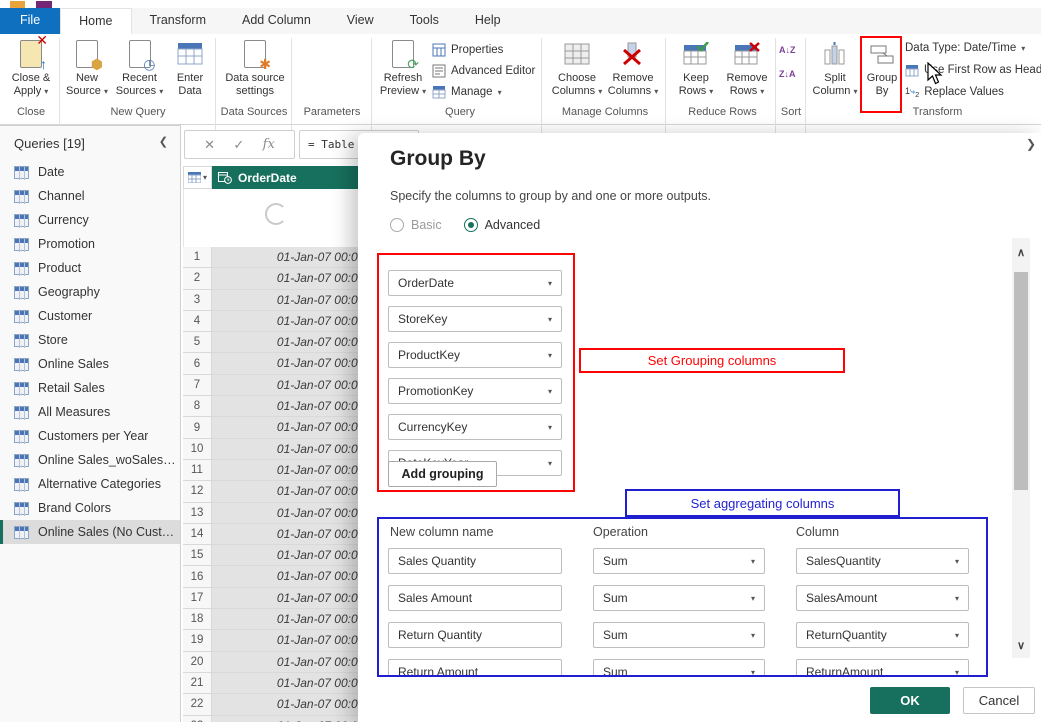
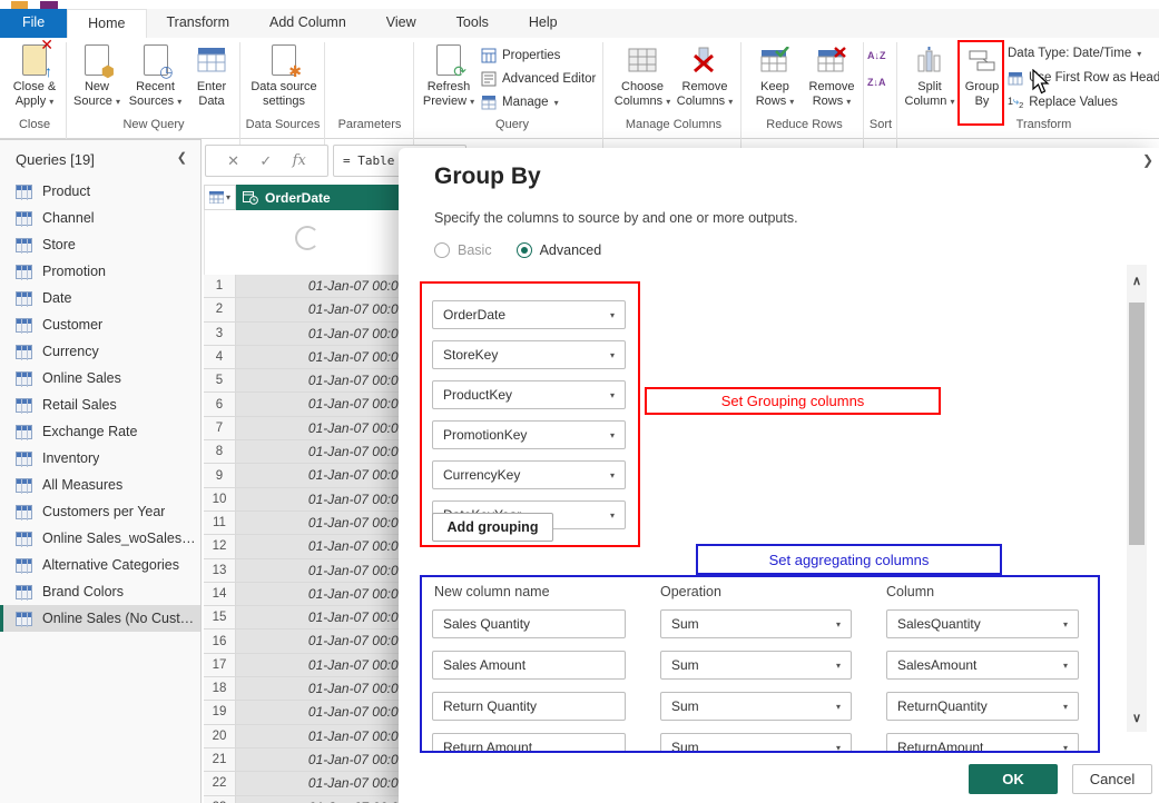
  File
  Home
  Transform
  Add Column
  View
  Tools
  Help
  ✕
  ↑
  Close & Apply ▾
  Close
  ⬢
  New Source ▾
  ◷
  Recent Sources ▾
  Enter Data
  New Query
  ✱
  Data source settings
  Data Sources
  Parameters
  ⟳
  Refresh Preview ▾
  Properties
  Advanced Editor
  Manage
  ▾
  Query
  Choose Columns ▾
  Remove Columns ▾
  Manage Columns
  Keep Rows ▾
  Remove Rows ▾
  Reduce Rows
  A↓Z
  Z↓A
  Sort
  Split Column ▾
  Group By
  Data Type: Date/Time
  ▾
  e First Row as Head
  1⤷2
  Replace Values
  Transform
  Queries [19]
  ❮
- Date
+ Product
  Channel
- Currency
+ Store
  Promotion
- Product
+ Date
- Geography
  Customer
- Store
+ Currency
  Online Sales
  Retail Sales
+ Exchange Rate
+ Inventory
  All Measures
  Customers per Year
  Online Sales_woSalesAm
  Alternative Categories
  Brand Colors
  Online Sales (No Custom
  ✕
  ✓
  fx
  = Table
  ▾
  OrderDate
  1
  01-Jan-07 00:0
  2
  01-Jan-07 00:0
  3
  01-Jan-07 00:0
  4
  01-Jan-07 00:0
  5
  01-Jan-07 00:0
  6
  01-Jan-07 00:0
  7
  01-Jan-07 00:0
  8
  01-Jan-07 00:0
  9
  01-Jan-07 00:0
  10
  01-Jan-07 00:0
  11
  01-Jan-07 00:0
  12
  01-Jan-07 00:0
  13
  01-Jan-07 00:0
  14
  01-Jan-07 00:0
  15
  01-Jan-07 00:0
  16
  01-Jan-07 00:0
  17
  01-Jan-07 00:0
  18
  01-Jan-07 00:0
  19
  01-Jan-07 00:0
  20
  01-Jan-07 00:0
  21
  01-Jan-07 00:0
  22
  01-Jan-07 00:0
  Group By
- Specify the columns to group by and one or more outputs.
+ Specify the columns to source by and one or more outputs.
  Basic
  Advanced
  OrderDate
  ▾
  StoreKey
  ▾
  ProductKey
  ▾
  PromotionKey
  ▾
  CurrencyKey
  ▾
  ▾
  Add grouping
  Set Grouping columns
  Set aggregating columns
  New column name
  Operation
  Column
  Sales Quantity
  Sum
  ▾
  SalesQuantity
  ▾
  Sales Amount
  Sum
  ▾
  SalesAmount
  ▾
  Return Quantity
  Sum
  ▾
  ReturnQuantity
  ▾
  Return Amount
  Sum
  ▾
  ReturnAmount
  ▾
  OK
  Cancel
  ∧
  ∨
  ❯
